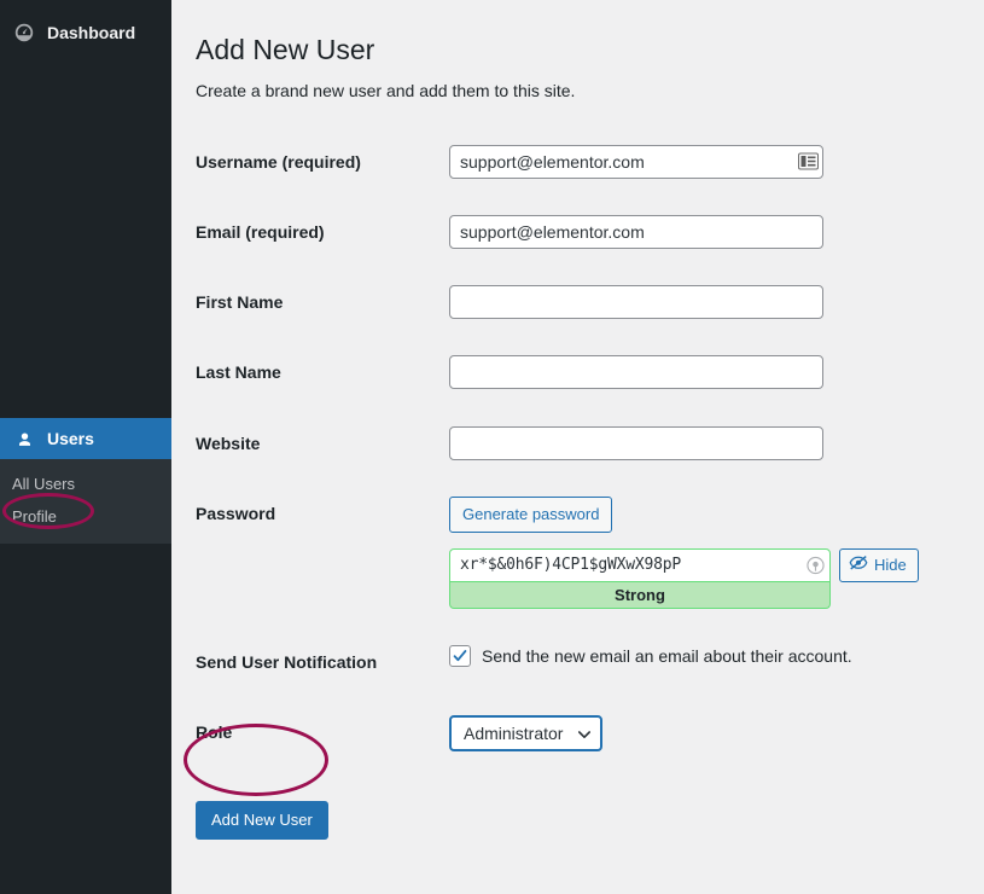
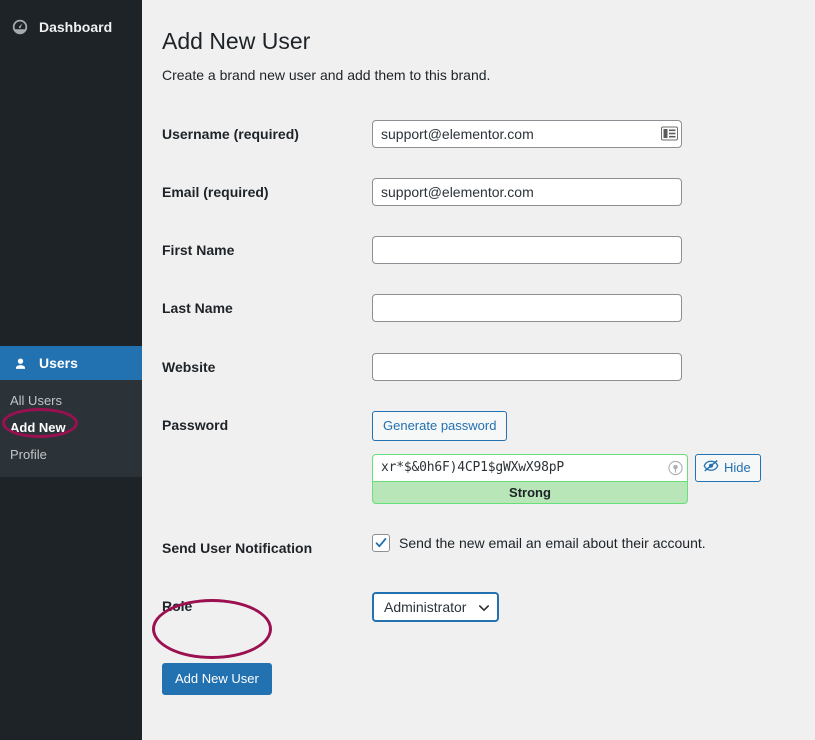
  Dashboard
  Users
  All Users
+ Add New
  Profile
  Add New User
- Create a brand new user and add them to this site.
+ Create a brand new user and add them to this brand.
  Username (required)	support@elementor.com
  Email (required)	support@elementor.com
  First Name
  Last Name
  Website
  Password	Generate password xr*$&0h6F)4CP1$gWXwX98pP Strong Hide
  Send User Notification	Send the new email an email about their account.
  Role	Administrator
  Add New User
